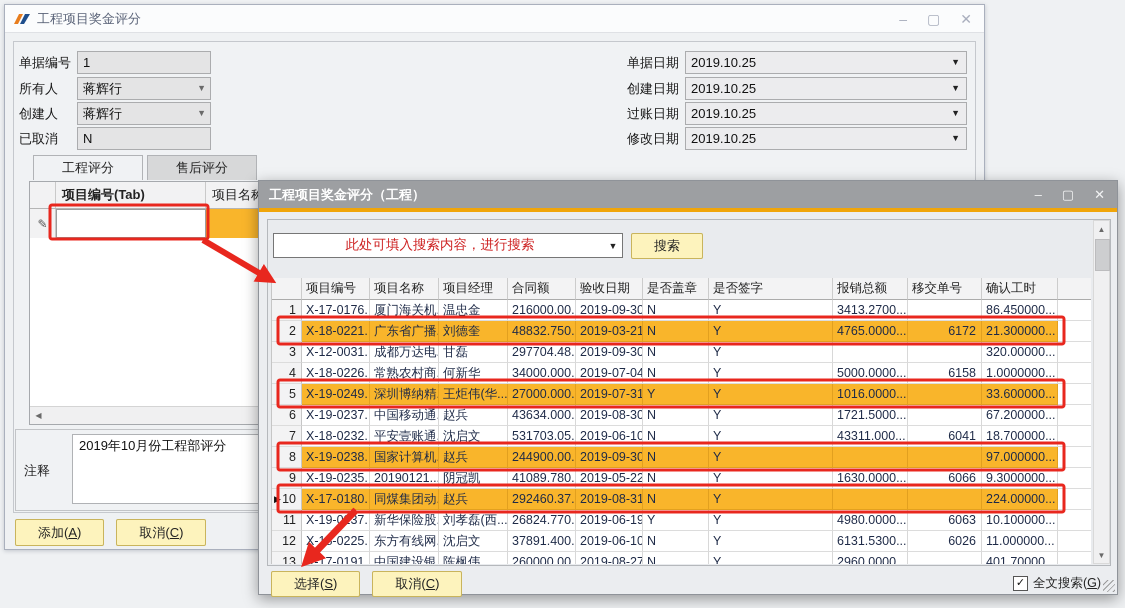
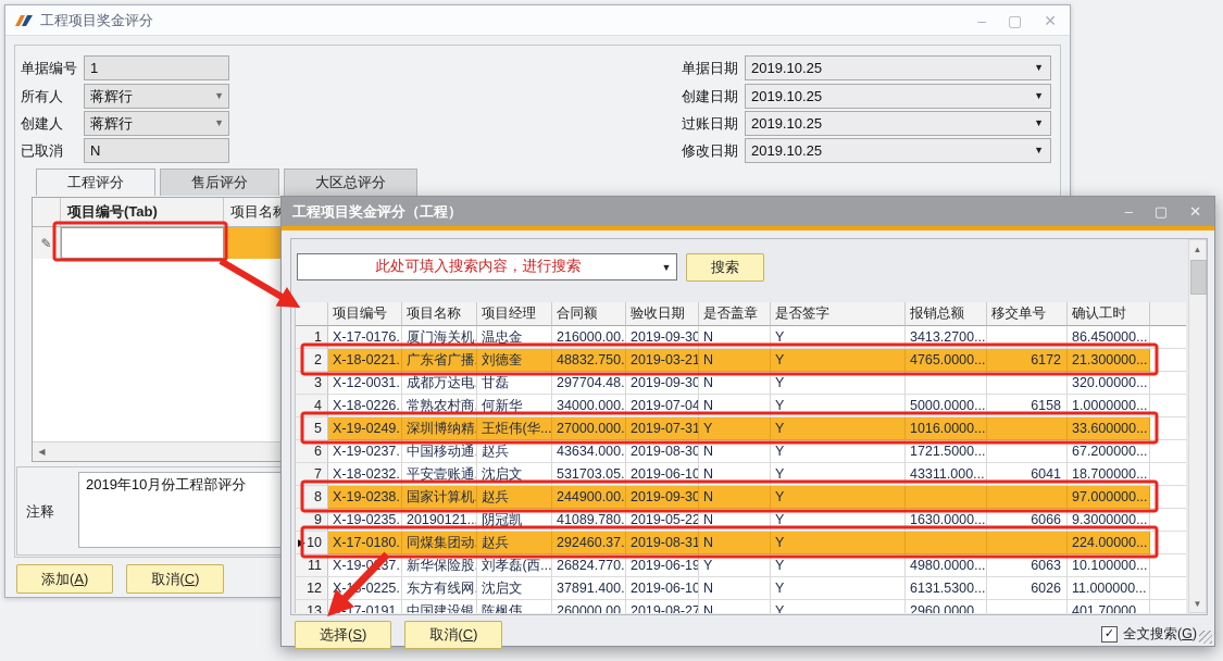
  工程项目奖金评分
  –
  ▢
  ✕
  单据编号
  1
  所有人
  蒋辉行
  ▼
  创建人
  蒋辉行
  ▼
  已取消
  N
  单据日期
  2019.10.25
  ▼
  创建日期
  2019.10.25
  ▼
  过账日期
  2019.10.25
  ▼
  修改日期
  2019.10.25
  ▼
  工程评分
  售后评分
+ 大区总评分
  项目编号(Tab)
  项目名
  ✎
  ◀
  注释
  2019年10月份工程部评分
  添加(A)
  取消(C)
  工程项目奖金评分（工程）
  –
  ▢
  ✕
  此处可填入搜索内容，进行搜索
  ▼
  搜索
  项目编号
  项目名称
  项目经理
  合同额
  验收日期
  是否盖章
  是否签字
  报销总额
  移交单号
  确认工时
  1
  X-17-0176..
  厦门海关机.
  温忠金
  216000.00.
  2019-09-30
  N
  Y
  3413.2700...
  86.450000...
  2
  X-18-0221.
  刘德奎
  48832.750.
  2019-03-21
  N
  Y
  4765.0000...
  6172
  21.300000...
  3
  X-12-0031..
  成都万达电.
  甘磊
  297704.48.
  2019-09-30
  N
  Y
  320.00000...
  4
  X-18-0226..
  常熟农村商.
  何新华
  34000.000.
  2019-07-04
  N
  Y
  5000.0000...
  6158
  1.0000000...
  5
  X-19-0249.
  王炬伟(华...
  27000.000.
  2019-07-31
  Y
  Y
  1016.0000...
  33.600000...
  6
  X-19-0237..
  中国移动通.
  赵兵
  43634.000.
  2019-08-30
  N
  Y
  1721.5000...
  67.200000...
  7
  X-18-0232..
  平安壹账通.
  沈启文
  531703.05.
  2019-06-10
  N
  Y
  43311.000...
  6041
  18.700000...
  8
  X-19-0238.
  赵兵
  244900.00.
  2019-09-30
  N
  Y
  97.000000...
  9
  X-19-0235..
  20190121...
  阴冠凯
  41089.780.
  2019-05-22
  N
  Y
  1630.0000...
  6066
  9.3000000...
  10
  X-17-0180.
  赵兵
  292460.37.
  2019-08-31
  N
  Y
  224.00000...
  11
  X-19-037..
  新华保险股.
  刘孝磊(西...
  26824.770.
  2019-06-19
  Y
  Y
  4980.0000...
  6063
  10.100000...
  12
  X--0225..
  东方有线网.
  沈启文
  37891.400.
  2019-06-10
  N
  Y
  6131.5300...
  6026
  11.000000...
  13
  -17-0191..
  中国建设银.
  陈枫伟
  260000.00.
  2019-08-27
  N
  Y
  2960.0000...
  401.70000...
  ▲
  ▼
  选择(S)
  取消(C)
  ✓
  全文搜索(G)
